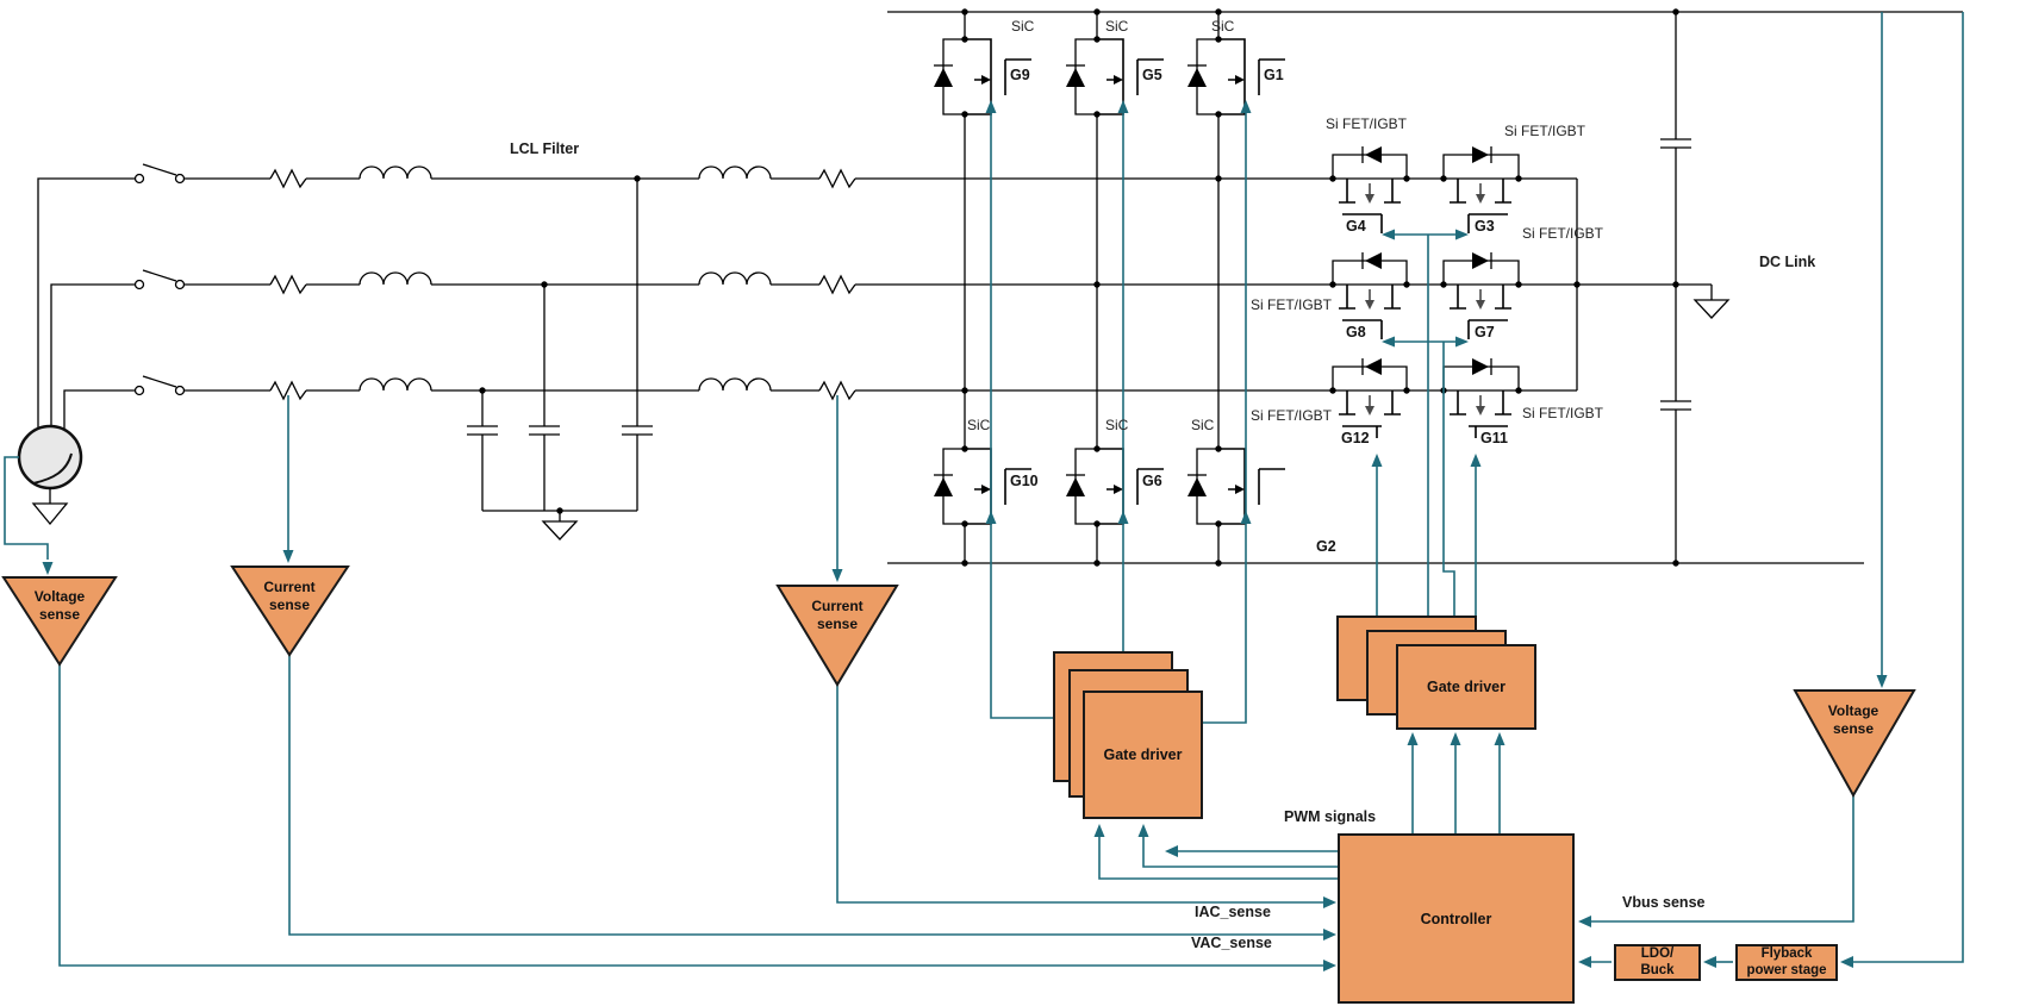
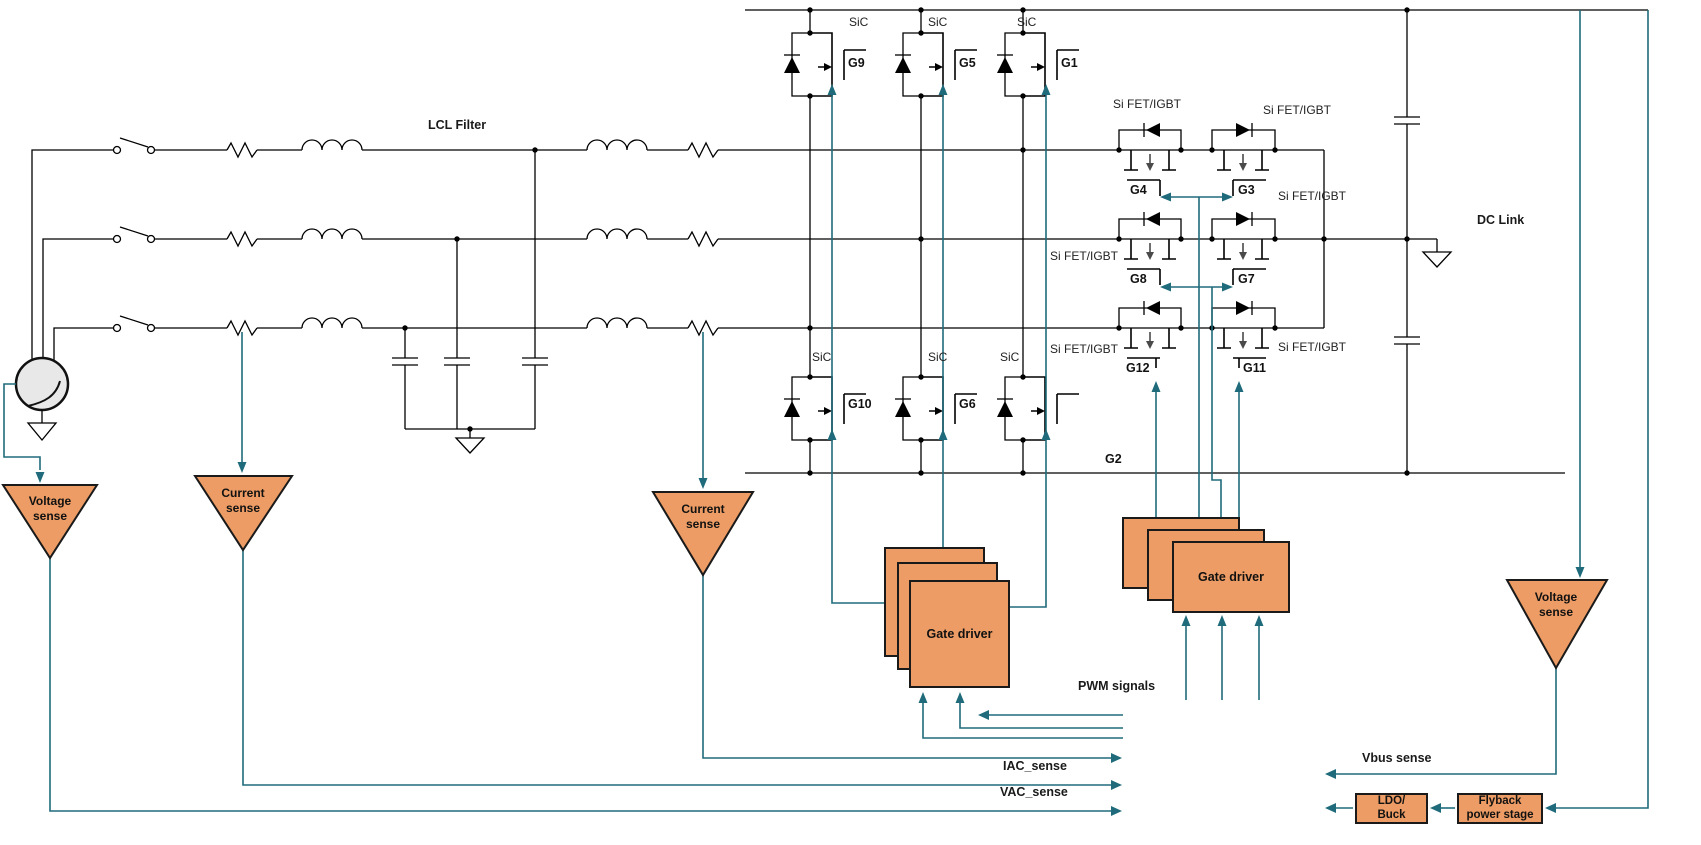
  Gate driver
  Gate driver
- Controller
  LDO/
  Buck
  Flyback
  power stage
  Voltage
  sense
  Current
  sense
  Current
  sense
  Voltage
  sense
  LCL Filter
  DC Link
  PWM signals
  IAC_sense
  VAC_sense
  Vbus sense
  SiC
  SiC
  SiC
  SiC
  SiC
  SiC
  Si FET/IGBT
  Si FET/IGBT
  Si FET/IGBT
  Si FET/IGBT
  Si FET/IGBT
  Si FET/IGBT
  G9
  G5
  G1
  G10
  G6
  G2
  G4
  G3
  G8
  G7
  G12
  G11
